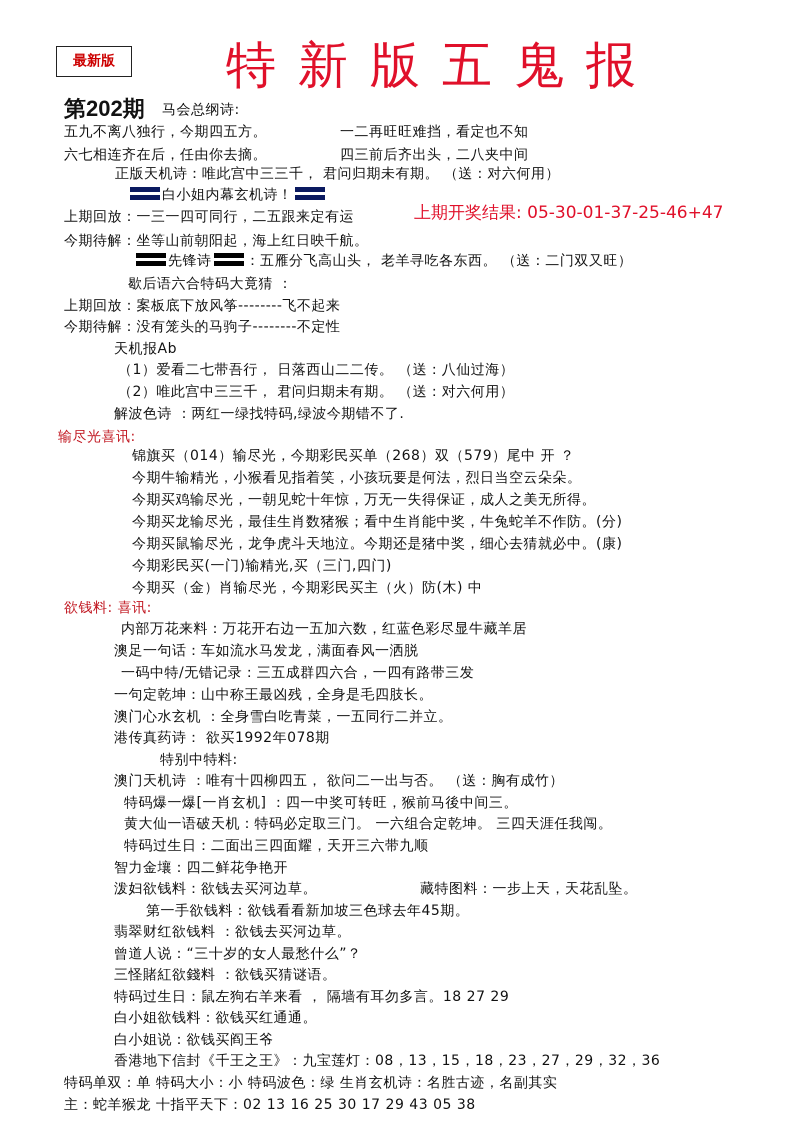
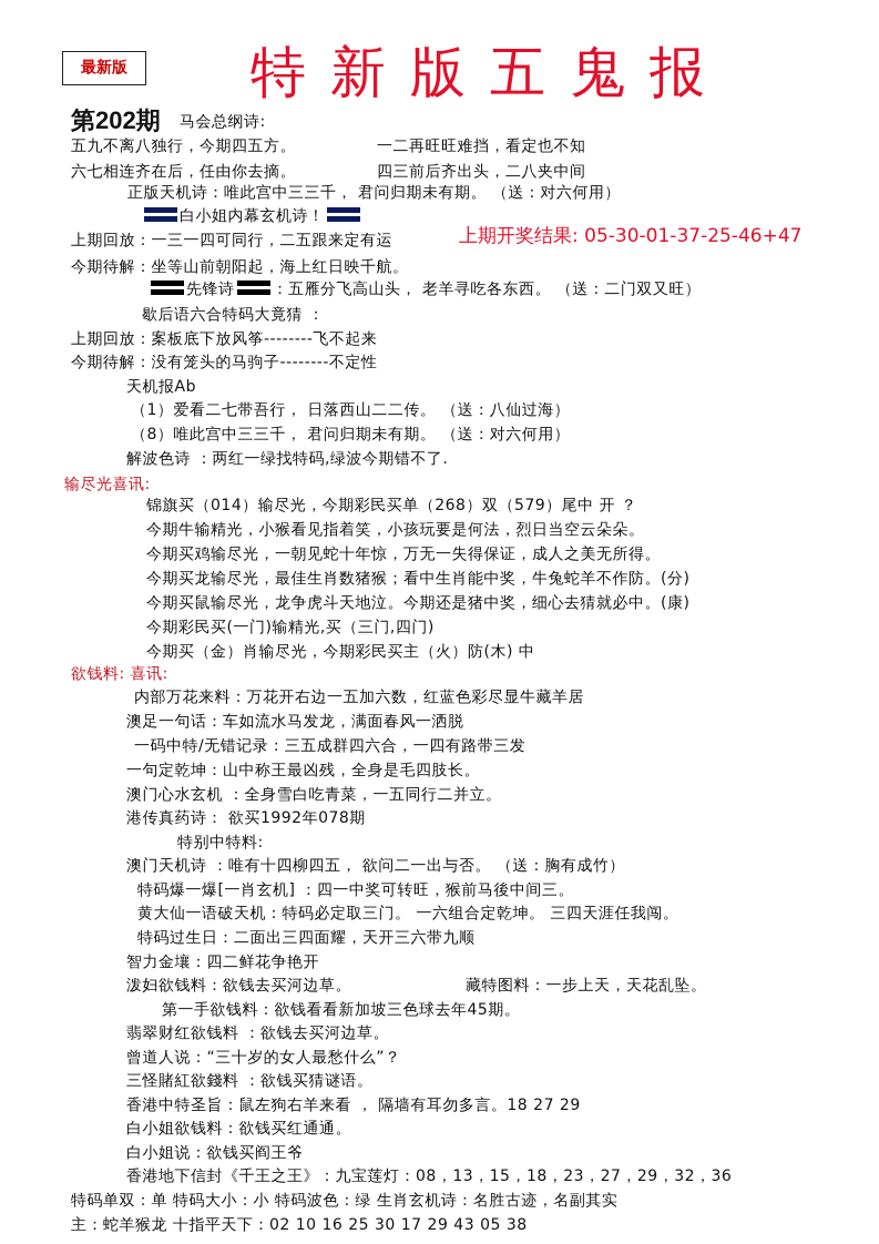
  最新版
  特新版五鬼报
  第202期
  马会总纲诗:
  五九不离八独行，今期四五方。
  一二再旺旺难挡，看定也不知
  六七相连齐在后，任由你去摘。
  四三前后齐出头，二八夹中间
  正版天机诗：唯此宫中三三千， 君问归期未有期。 （送：对六何用）
  白小姐内幕玄机诗！
  上期回放：一三一四可同行，二五跟来定有运
  上期开奖结果: 05-30-01-37-25-46+47
  今期待解：坐等山前朝阳起，海上红日映千航。
  先锋诗 ：五雁分飞高山头， 老羊寻吃各东西。 （送：二门双又旺）
  歇后语六合特码大竟猜 ：
  上期回放：案板底下放风筝--------飞不起来
  今期待解：没有笼头的马驹子--------不定性
  天机报Ab
  （1）爱看二七带吾行， 日落西山二二传。 （送：八仙过海）
- （2）唯此宫中三三千， 君问归期未有期。 （送：对六何用）
+ （8）唯此宫中三三千， 君问归期未有期。 （送：对六何用）
  解波色诗 ：两红一绿找特码,绿波今期错不了.
  输尽光喜讯:
  锦旗买（014）输尽光，今期彩民买单（268）双（579）尾中 开 ？
  今期牛输精光，小猴看见指着笑，小孩玩要是何法，烈日当空云朵朵。
  今期买鸡输尽光，一朝见蛇十年惊，万无一失得保证，成人之美无所得。
  今期买龙输尽光，最佳生肖数猪猴；看中生肖能中奖，牛兔蛇羊不作防。(分)
  今期买鼠输尽光，龙争虎斗天地泣。今期还是猪中奖，细心去猜就必中。(康)
  今期彩民买(一门)输精光,买（三门,四门)
  今期买（金）肖输尽光，今期彩民买主（火）防(木) 中
  欲钱料: 喜讯:
  内部万花来料：万花开右边一五加六数，红蓝色彩尽显牛藏羊居
  澳足一句话：车如流水马发龙，满面春风一洒脱
  一码中特/无错记录：三五成群四六合，一四有路带三发
  一句定乾坤：山中称王最凶残，全身是毛四肢长。
  澳门心水玄机 ：全身雪白吃青菜，一五同行二并立。
  港传真药诗： 欲买1992年078期
  特别中特料:
  澳门天机诗 ：唯有十四柳四五， 欲问二一出与否。 （送：胸有成竹）
  特码爆一爆[一肖玄机] ：四一中奖可转旺，猴前马後中间三。
  黄大仙一语破天机：特码必定取三门。 一六组合定乾坤。 三四天涯任我闯。
  特码过生日：二面出三四面耀，天开三六带九顺
  智力金壤：四二鲜花争艳开
  泼妇欲钱料：欲钱去买河边草。
  藏特图料：一步上天，天花乱坠。
  第一手欲钱料：欲钱看看新加坡三色球去年45期。
  翡翠财红欲钱料 ：欲钱去买河边草。
  曾道人说：“三十岁的女人最愁什么”？
  三怪賭紅欲錢料 ：欲钱买猜谜语。
- 特码过生日：鼠左狗右羊来看 ， 隔墙有耳勿多言。18 27 29
+ 香港中特圣旨：鼠左狗右羊来看 ， 隔墙有耳勿多言。18 27 29
  白小姐欲钱料：欲钱买红通通。
  白小姐说：欲钱买阎王爷
  香港地下信封《千王之王》：九宝莲灯：08，13，15，18，23，27，29，32，36
  特码单双：单 特码大小：小 特码波色：绿 生肖玄机诗：名胜古迹，名副其实
- 主：蛇羊猴龙 十指平天下：02 13 16 25 30 17 29 43 05 38
+ 主：蛇羊猴龙 十指平天下：02 10 16 25 30 17 29 43 05 38
